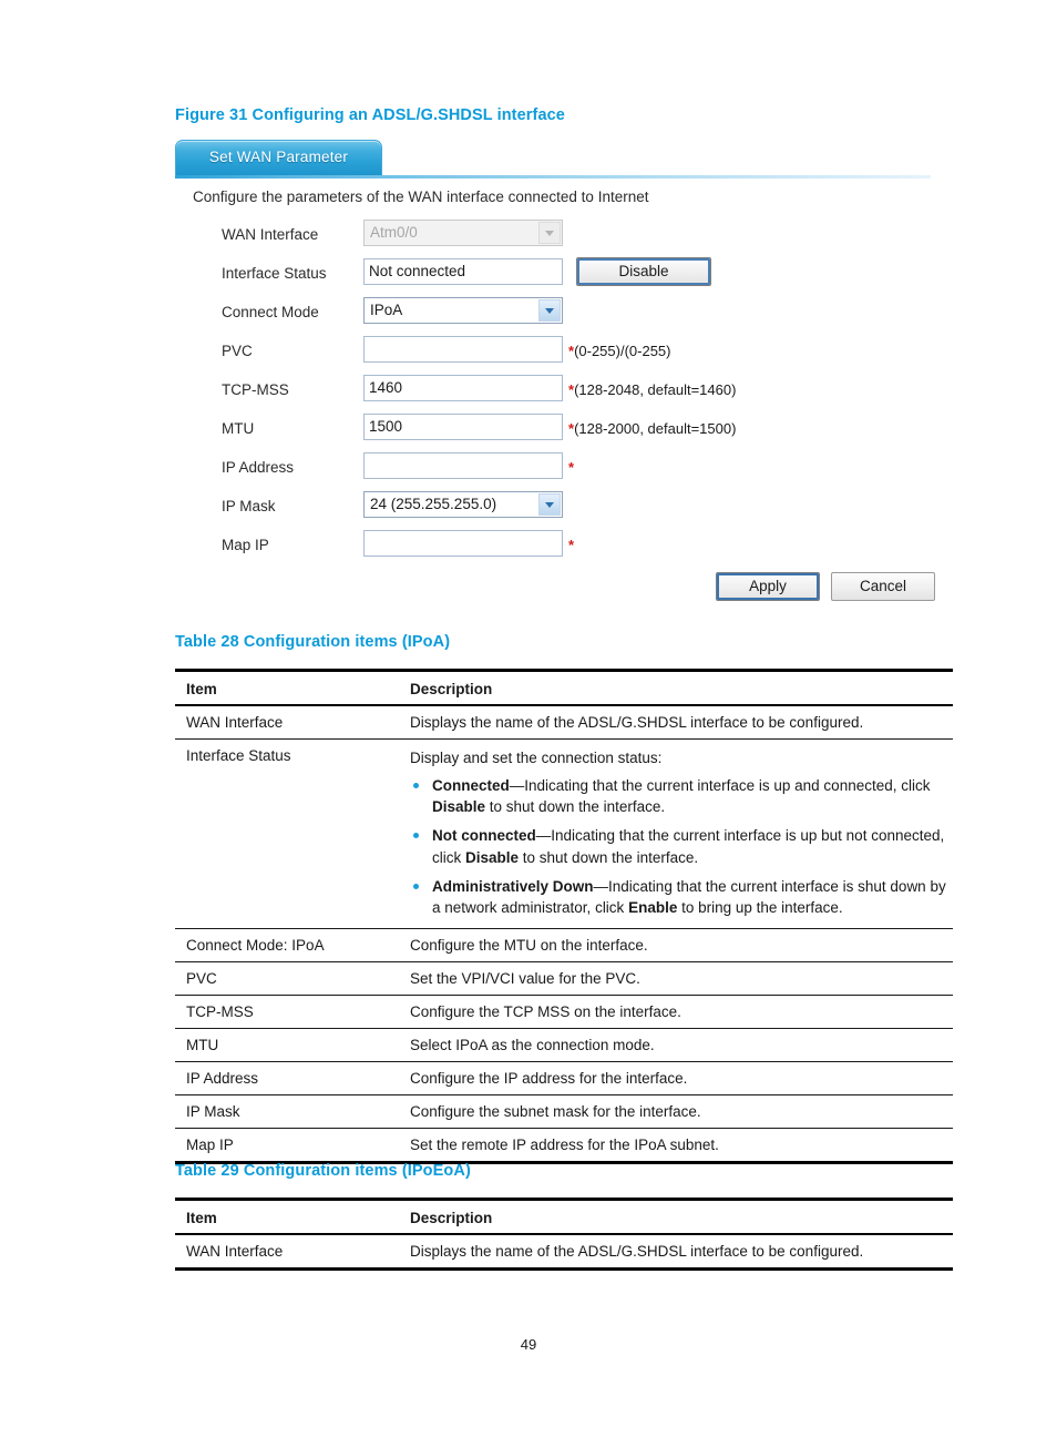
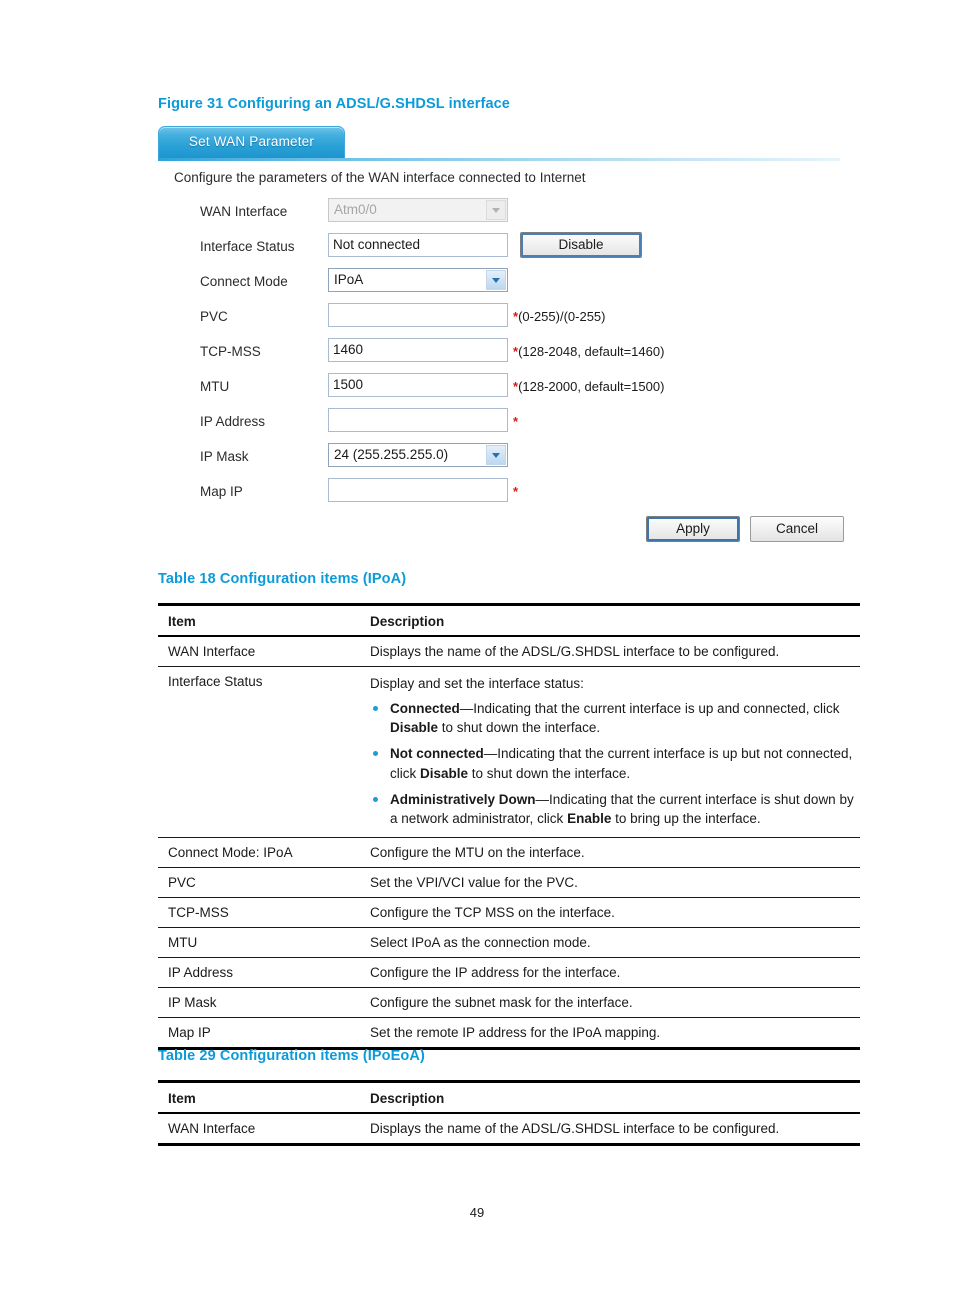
  Figure 31 Configuring an ADSL/G.SHDSL interface
  Set WAN Parameter
  Configure the parameters of the WAN interface connected to Internet
  WAN Interface
  Atm0/0
  Interface Status
  Not connected
  Disable
  Connect Mode
  IPoA
  PVC
  *(0-255)/(0-255)
  TCP-MSS
  1460
  *(128-2048, default=1460)
  MTU
  1500
  *(128-2000, default=1500)
  IP Address
  *
  IP Mask
  24 (255.255.255.0)
  Map IP
  *
  Apply
  Cancel
- Table 28 Configuration items (IPoA)
+ Table 18 Configuration items (IPoA)
  Item	Description
  WAN Interface	Displays the name of the ADSL/G.SHDSL interface to be configured.
- Interface Status	Display and set the connection status: Connected—Indicating that the current interface is up and connected, click Disable to shut down the interface. Not connected—Indicating that the current interface is up but not connected, click Disable to shut down the interface. Administratively Down—Indicating that the current interface is shut down by a network administrator, click Enable to bring up the interface.
+ Interface Status	Display and set the interface status: Connected—Indicating that the current interface is up and connected, click Disable to shut down the interface. Not connected—Indicating that the current interface is up but not connected, click Disable to shut down the interface. Administratively Down—Indicating that the current interface is shut down by a network administrator, click Enable to bring up the interface.
  Connect Mode: IPoA	Configure the MTU on the interface.
  PVC	Set the VPI/VCI value for the PVC.
  TCP-MSS	Configure the TCP MSS on the interface.
  MTU	Select IPoA as the connection mode.
  IP Address	Configure the IP address for the interface.
  IP Mask	Configure the subnet mask for the interface.
- Map IP	Set the remote IP address for the IPoA subnet.
+ Map IP	Set the remote IP address for the IPoA mapping.
  Table 29 Configuration items (IPoEoA)
  Item	Description
  WAN Interface	Displays the name of the ADSL/G.SHDSL interface to be configured.
  49
